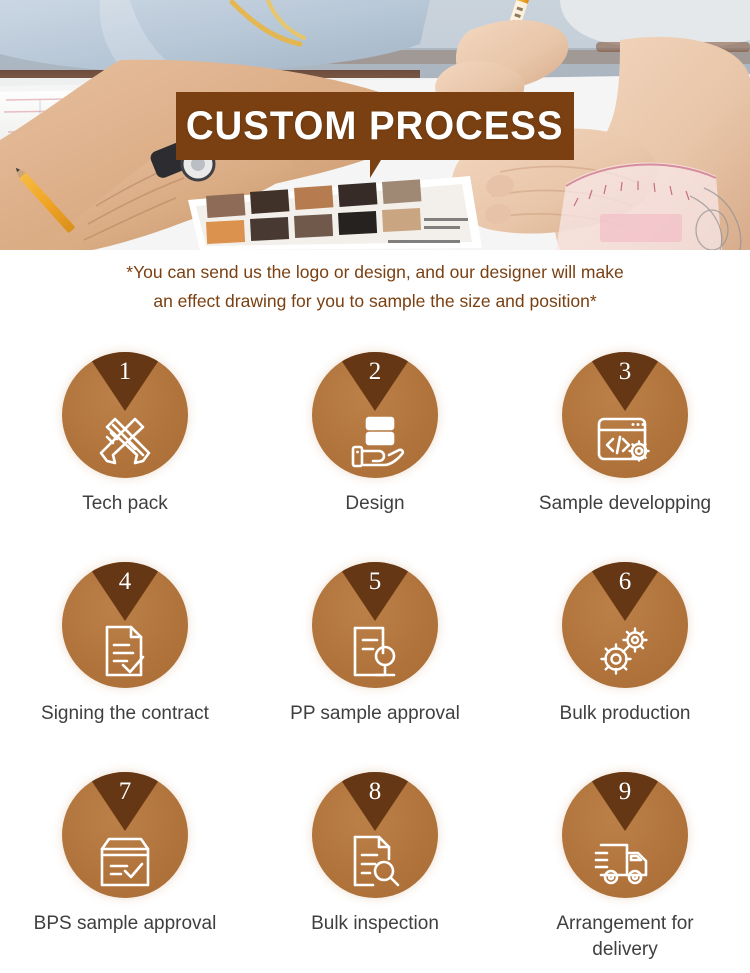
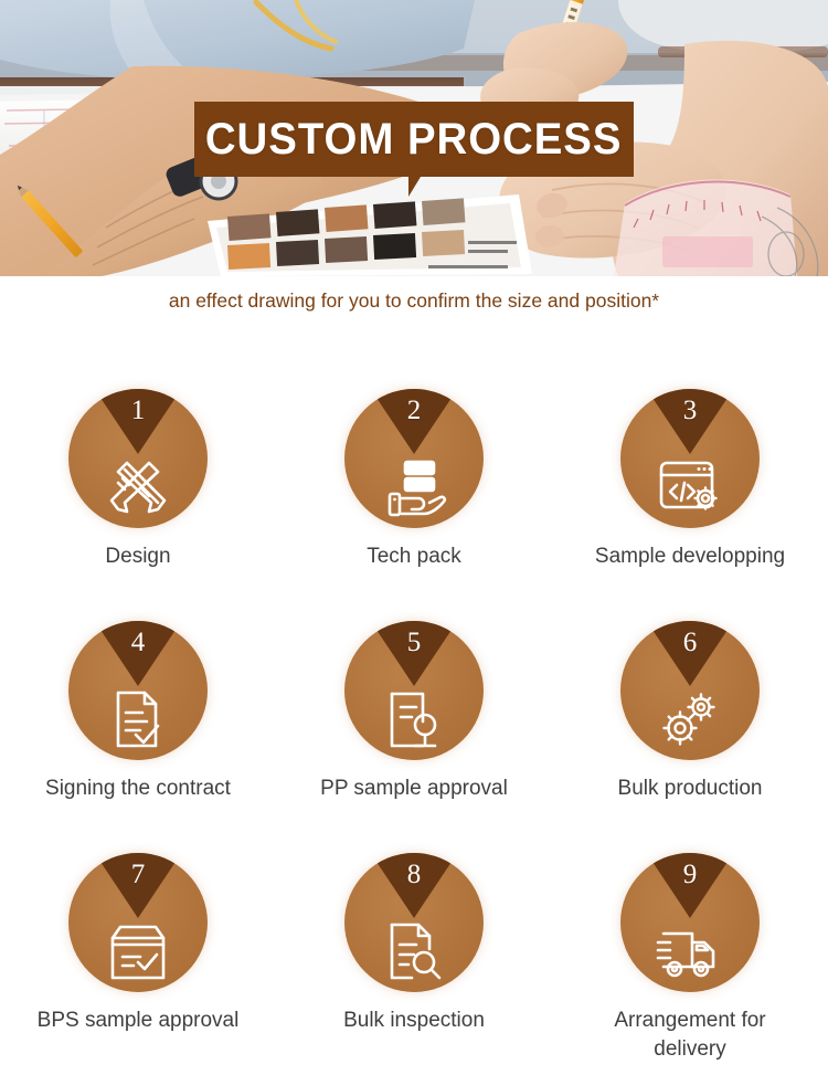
  CUSTOM PROCESS
- *You can send us the logo or design, and our designer will make
- an effect drawing for you to sample the size and position*
+ an effect drawing for you to confirm the size and position*
  1
- Tech pack
+ Design
  2
- Design
+ Tech pack
  3
  Sample developping
  4
  Signing the contract
  5
  PP sample approval
  6
  Bulk production
  7
  BPS sample approval
  8
  Bulk inspection
  9
  Arrangement for
  delivery
